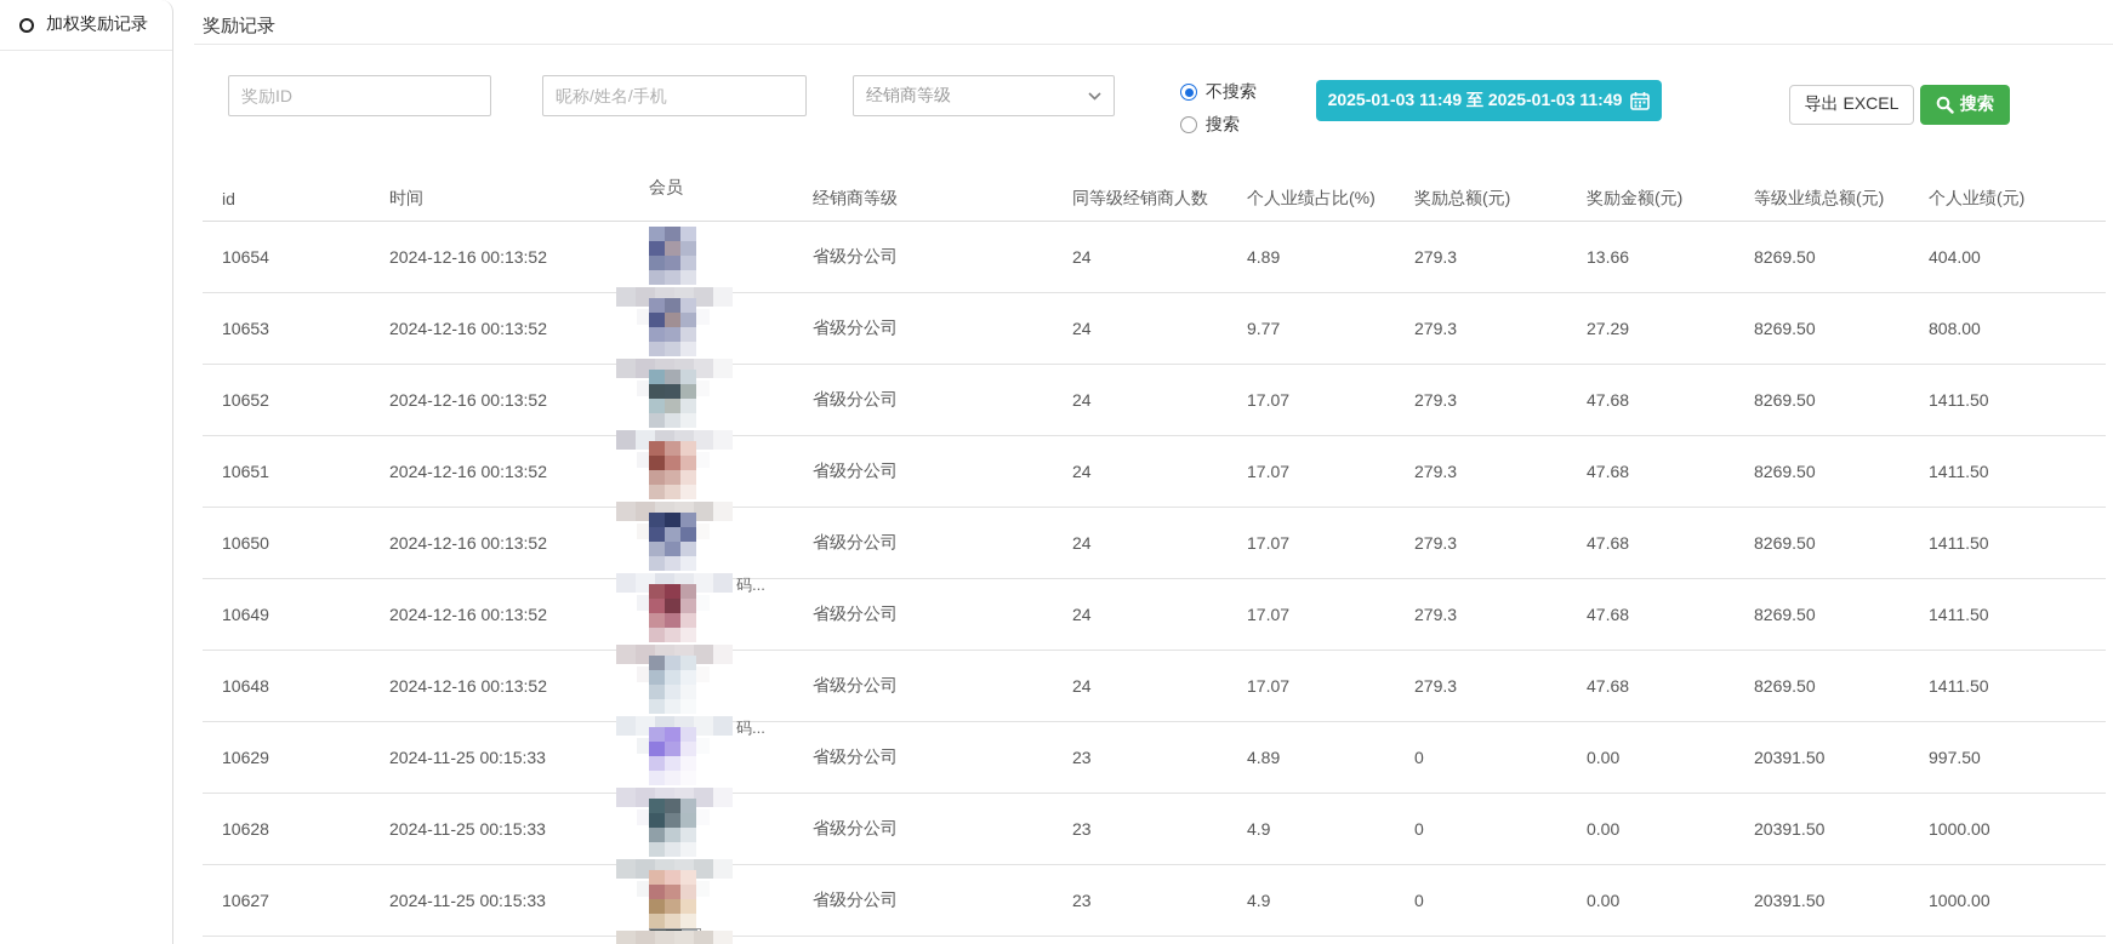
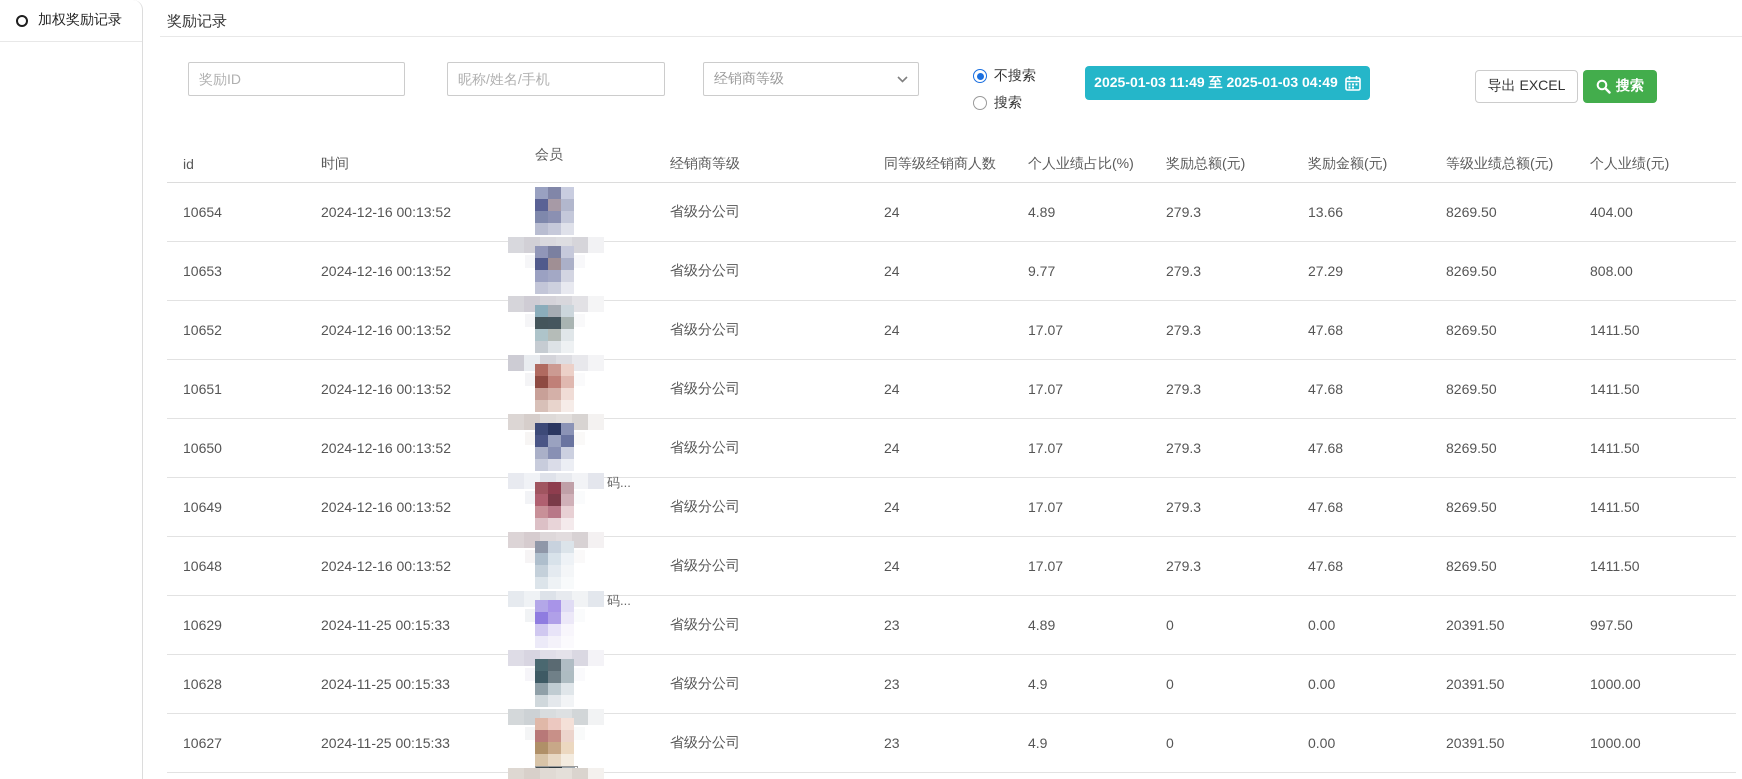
  加权奖励记录
  奖励记录
  奖励ID
  昵称/姓名/手机
  经销商等级
  不搜索
  搜索
- 2025-01-03 11:49 至 2025-01-03 11:49
+ 2025-01-03 11:49 至 2025-01-03 04:49
  导出 EXCEL
  搜索
  id
  时间
  会员
  经销商等级
  同等级经销商人数
  个人业绩占比(%)
  奖励总额(元)
  奖励金额(元)
  等级业绩总额(元)
  个人业绩(元)
  10654
  2024-12-16 00:13:52
  省级分公司
  24
  4.89
  279.3
  13.66
  8269.50
  404.00
  10653
  2024-12-16 00:13:52
  省级分公司
  24
  9.77
  279.3
  27.29
  8269.50
  808.00
  10652
  2024-12-16 00:13:52
  省级分公司
  24
  17.07
  279.3
  47.68
  8269.50
  1411.50
  10651
  2024-12-16 00:13:52
  省级分公司
  24
  17.07
  279.3
  47.68
  8269.50
  1411.50
  10650
  2024-12-16 00:13:52
  码...
  省级分公司
  24
  17.07
  279.3
  47.68
  8269.50
  1411.50
  10649
  2024-12-16 00:13:52
  省级分公司
  24
  17.07
  279.3
  47.68
  8269.50
  1411.50
  10648
  2024-12-16 00:13:52
  码...
  省级分公司
  24
  17.07
  279.3
  47.68
  8269.50
  1411.50
  10629
  2024-11-25 00:15:33
  省级分公司
  23
  4.89
  0
  0.00
  20391.50
  997.50
  10628
  2024-11-25 00:15:33
  省级分公司
  23
  4.9
  0
  0.00
  20391.50
  1000.00
  10627
  2024-11-25 00:15:33
  省级分公司
  23
  4.9
  0
  0.00
  20391.50
  1000.00
